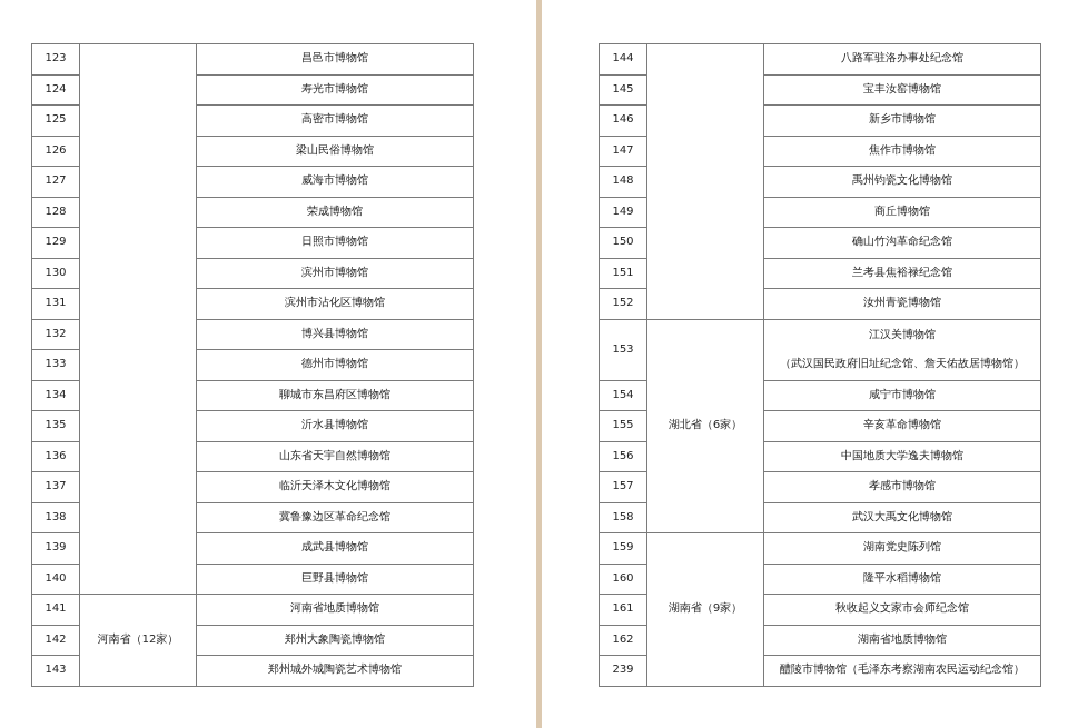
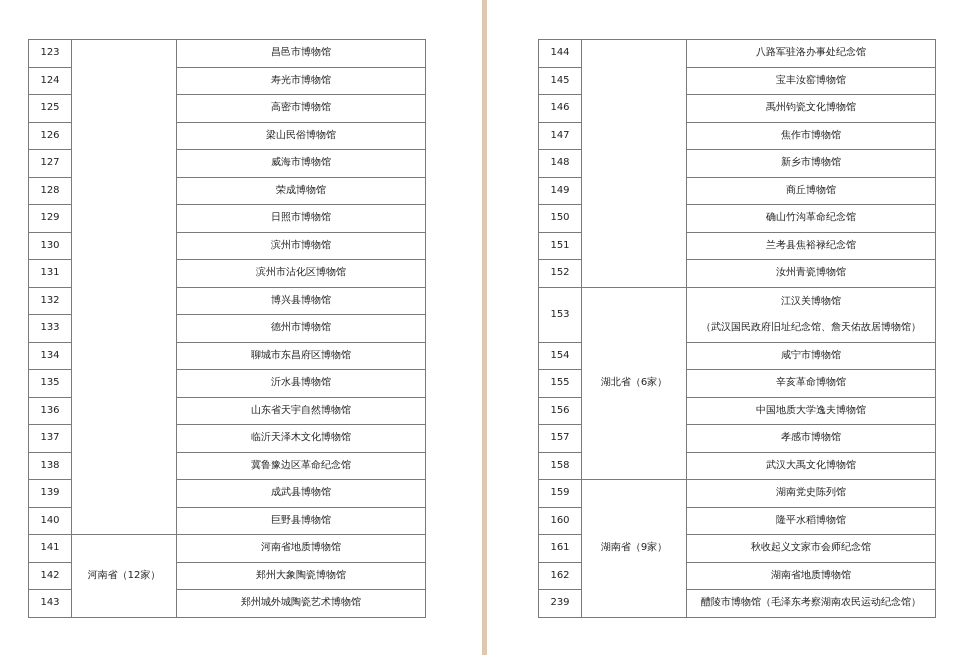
  123		昌邑市博物馆
  124	寿光市博物馆
  125	高密市博物馆
  126	梁山民俗博物馆
  127	威海市博物馆
  128	荣成博物馆
  129	日照市博物馆
  130	滨州市博物馆
  131	滨州市沾化区博物馆
  132	博兴县博物馆
  133	德州市博物馆
  134	聊城市东昌府区博物馆
  135	沂水县博物馆
  136	山东省天宇自然博物馆
  137	临沂天泽木文化博物馆
  138	冀鲁豫边区革命纪念馆
  139	成武县博物馆
  140	巨野县博物馆
  141	河南省（12家）	河南省地质博物馆
  142	郑州大象陶瓷博物馆
  143	郑州城外城陶瓷艺术博物馆
  144		八路军驻洛办事处纪念馆
  145	宝丰汝窑博物馆
- 146	新乡市博物馆
+ 146	禹州钧瓷文化博物馆
  147	焦作市博物馆
- 148	禹州钧瓷文化博物馆
+ 148	新乡市博物馆
  149	商丘博物馆
  150	确山竹沟革命纪念馆
  151	兰考县焦裕禄纪念馆
  152	汝州青瓷博物馆
  153	湖北省（6家）	江汉关博物馆 （武汉国民政府旧址纪念馆、詹天佑故居博物馆）
  154	咸宁市博物馆
  155	辛亥革命博物馆
  156	中国地质大学逸夫博物馆
  157	孝感市博物馆
  158	武汉大禹文化博物馆
  159	湖南省（9家）	湖南党史陈列馆
  160	隆平水稻博物馆
  161	秋收起义文家市会师纪念馆
  162	湖南省地质博物馆
  239	醴陵市博物馆（毛泽东考察湖南农民运动纪念馆）
